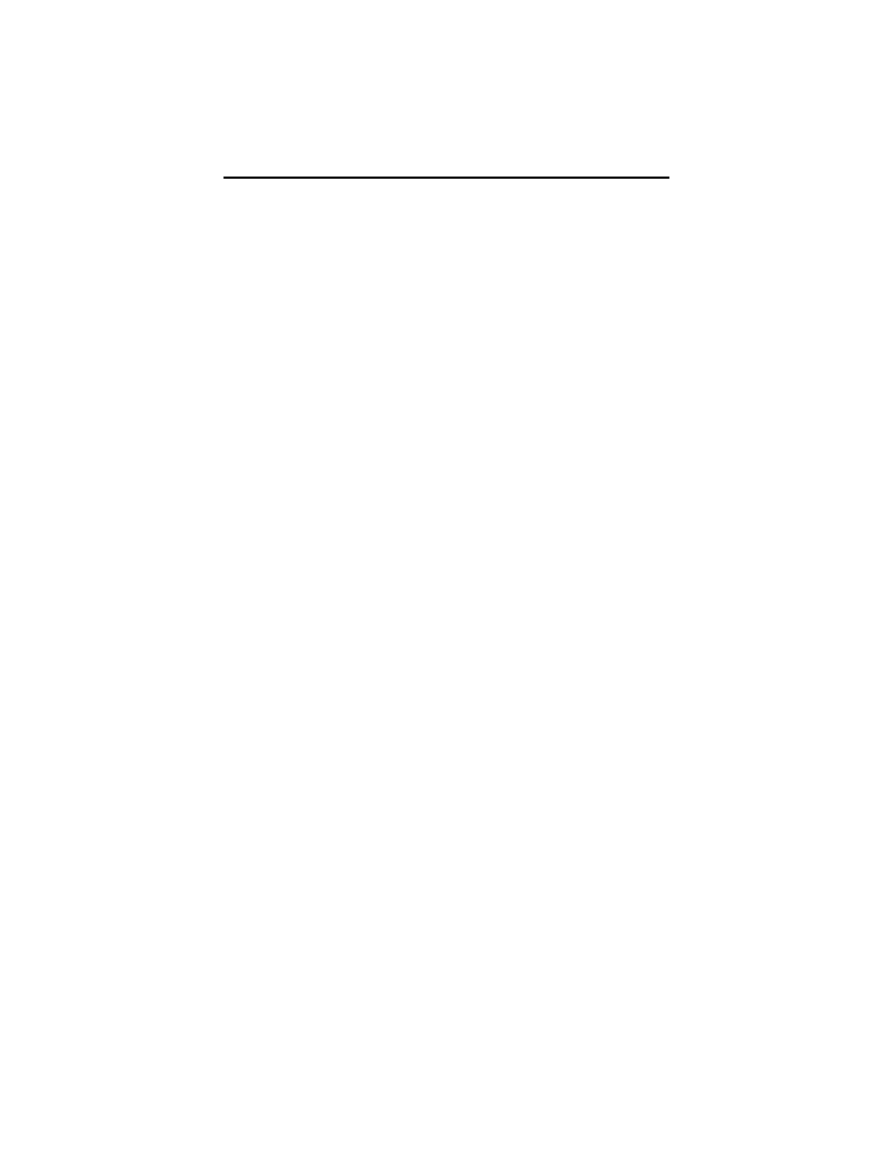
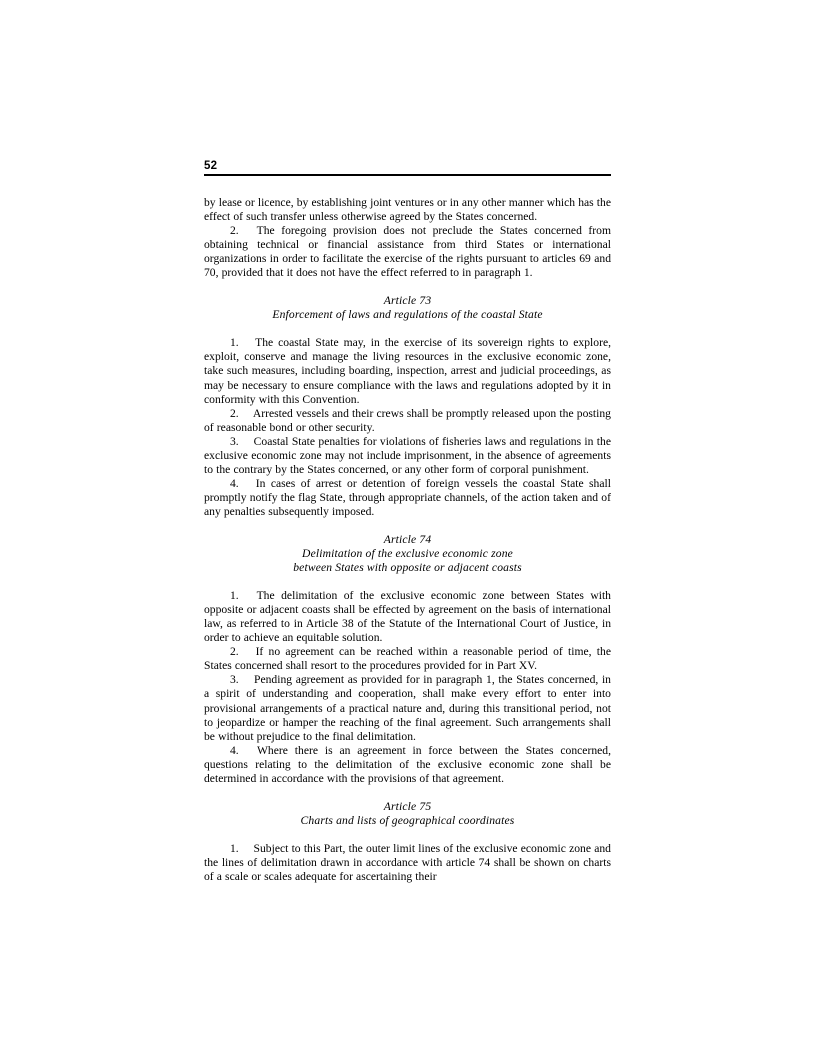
+ 52
+ by lease or licence, by establishing joint ventures or in any other manner which has the effect of such transfer unless otherwise agreed by the States concerned.
+ 2. The foregoing provision does not preclude the States concerned from obtaining technical or financial assistance from third States or international organizations in order to facilitate the exercise of the rights pursuant to articles 69 and 70, provided that it does not have the effect referred to in paragraph 1.
+ Article 73
+ Enforcement of laws and regulations of the coastal State
+ 1. The coastal State may, in the exercise of its sovereign rights to explore, exploit, conserve and manage the living resources in the exclusive economic zone, take such measures, including boarding, inspection, arrest and judicial proceedings, as may be necessary to ensure compliance with the laws and regulations adopted by it in conformity with this Convention.
+ 2. Arrested vessels and their crews shall be promptly released upon the posting of reasonable bond or other security.
+ 3. Coastal State penalties for violations of fisheries laws and regulations in the exclusive economic zone may not include imprisonment, in the absence of agreements to the contrary by the States concerned, or any other form of corporal punishment.
+ 4. In cases of arrest or detention of foreign vessels the coastal State shall promptly notify the flag State, through appropriate channels, of the action taken and of any penalties subsequently imposed.
+ Article 74
+ Delimitation of the exclusive economic zone
+ between States with opposite or adjacent coasts
+ 1. The delimitation of the exclusive economic zone between States with opposite or adjacent coasts shall be effected by agreement on the basis of international law, as referred to in Article 38 of the Statute of the International Court of Justice, in order to achieve an equitable solution.
+ 2. If no agreement can be reached within a reasonable period of time, the States concerned shall resort to the procedures provided for in Part XV.
+ 3. Pending agreement as provided for in paragraph 1, the States concerned, in a spirit of understanding and cooperation, shall make every effort to enter into provisional arrangements of a practical nature and, during this transitional period, not to jeopardize or hamper the reaching of the final agreement. Such arrangements shall be without prejudice to the final delimitation.
+ 4. Where there is an agreement in force between the States concerned, questions relating to the delimitation of the exclusive economic zone shall be determined in accordance with the provisions of that agreement.
+ Article 75
+ Charts and lists of geographical coordinates
+ 1. Subject to this Part, the outer limit lines of the exclusive economic zone and the lines of delimitation drawn in accordance with article 74 shall be shown on charts of a scale or scales adequate for ascertaining their
